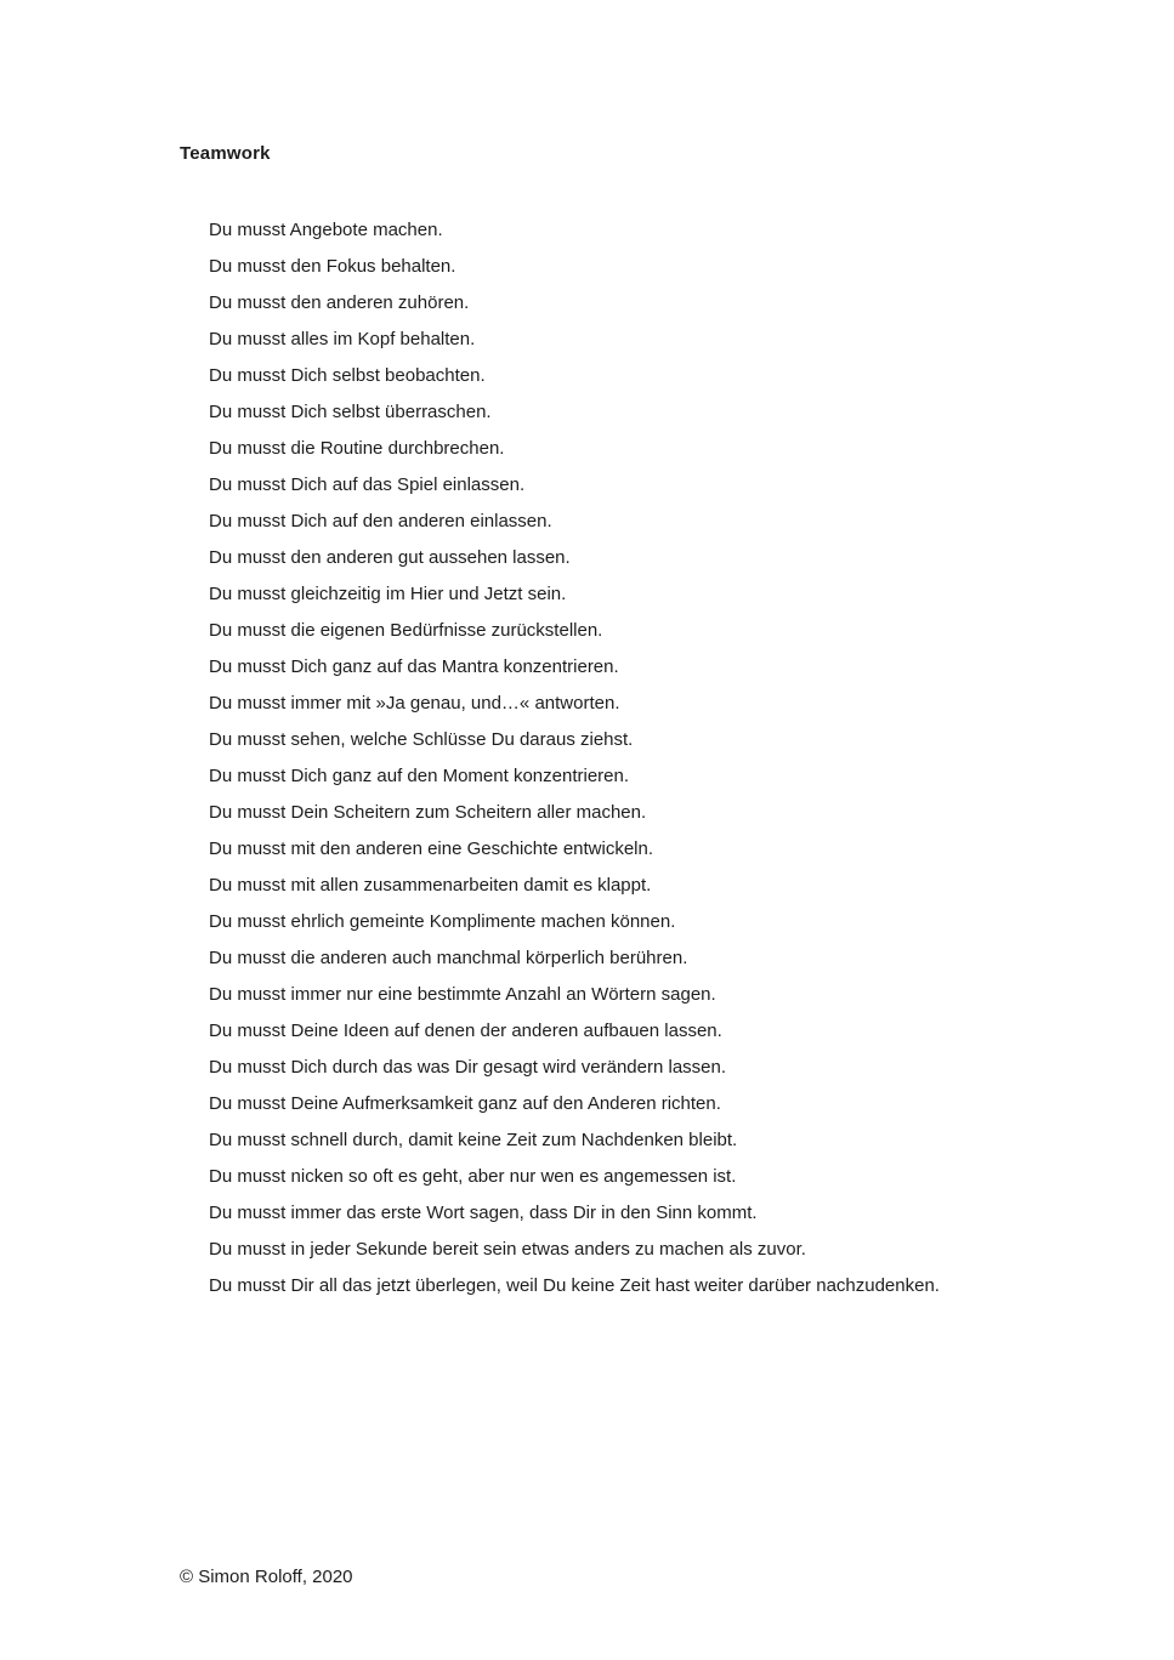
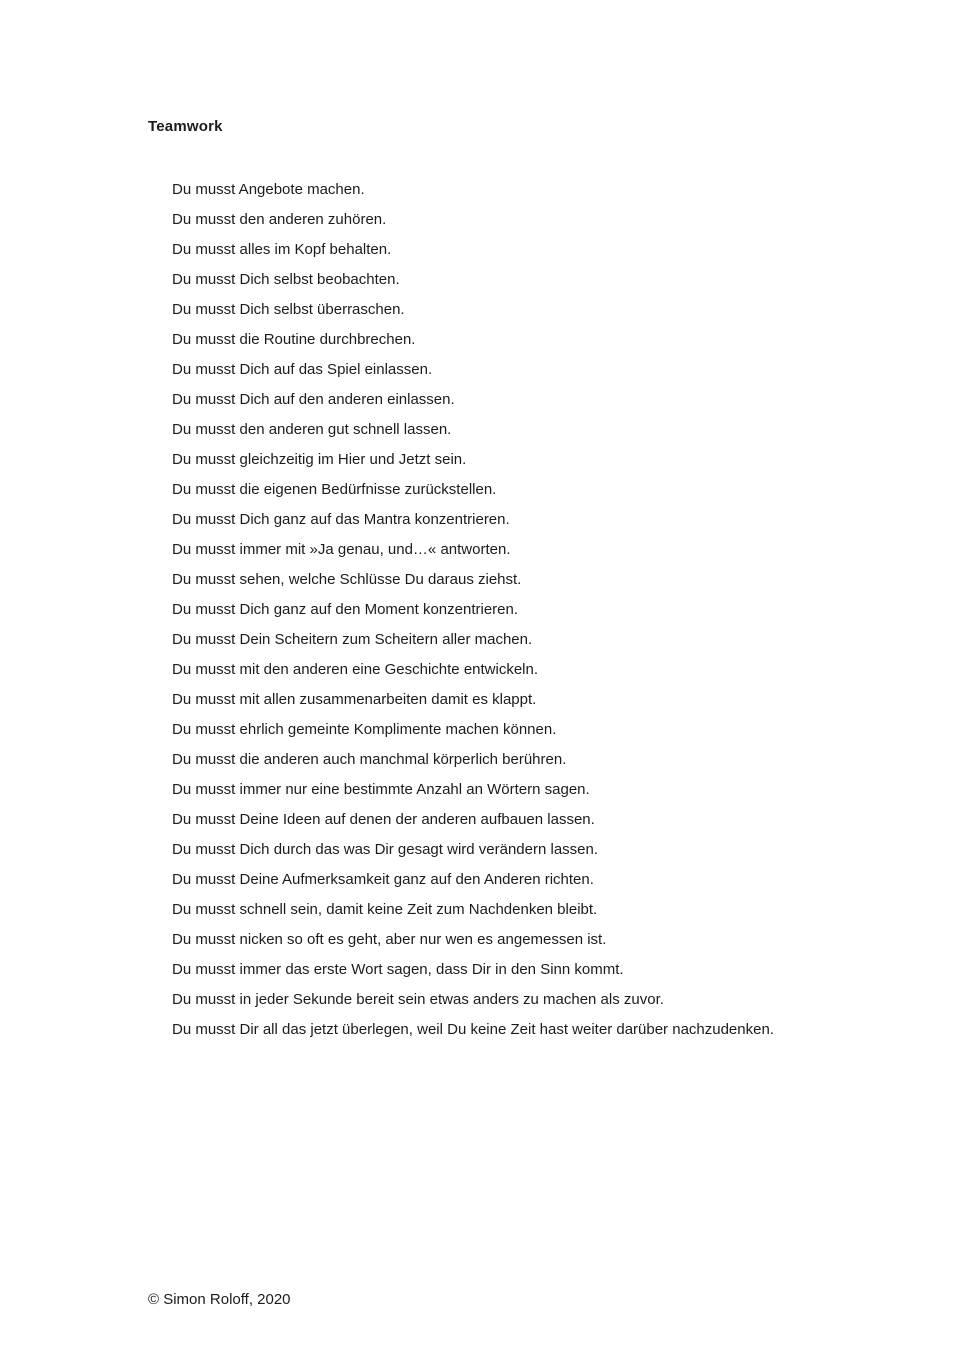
  Teamwork
  Du musst Angebote machen.
- Du musst den Fokus behalten.
  Du musst den anderen zuhören.
  Du musst alles im Kopf behalten.
  Du musst Dich selbst beobachten.
  Du musst Dich selbst überraschen.
  Du musst die Routine durchbrechen.
  Du musst Dich auf das Spiel einlassen.
  Du musst Dich auf den anderen einlassen.
- Du musst den anderen gut aussehen lassen.
+ Du musst den anderen gut schnell lassen.
  Du musst gleichzeitig im Hier und Jetzt sein.
  Du musst die eigenen Bedürfnisse zurückstellen.
  Du musst Dich ganz auf das Mantra konzentrieren.
  Du musst immer mit »Ja genau, und…« antworten.
  Du musst sehen, welche Schlüsse Du daraus ziehst.
  Du musst Dich ganz auf den Moment konzentrieren.
  Du musst Dein Scheitern zum Scheitern aller machen.
  Du musst mit den anderen eine Geschichte entwickeln.
  Du musst mit allen zusammenarbeiten damit es klappt.
  Du musst ehrlich gemeinte Komplimente machen können.
  Du musst die anderen auch manchmal körperlich berühren.
  Du musst immer nur eine bestimmte Anzahl an Wörtern sagen.
  Du musst Deine Ideen auf denen der anderen aufbauen lassen.
  Du musst Dich durch das was Dir gesagt wird verändern lassen.
  Du musst Deine Aufmerksamkeit ganz auf den Anderen richten.
- Du musst schnell durch, damit keine Zeit zum Nachdenken bleibt.
+ Du musst schnell sein, damit keine Zeit zum Nachdenken bleibt.
  Du musst nicken so oft es geht, aber nur wen es angemessen ist.
  Du musst immer das erste Wort sagen, dass Dir in den Sinn kommt.
  Du musst in jeder Sekunde bereit sein etwas anders zu machen als zuvor.
  Du musst Dir all das jetzt überlegen, weil Du keine Zeit hast weiter darüber nachzudenken.
  © Simon Roloff, 2020
